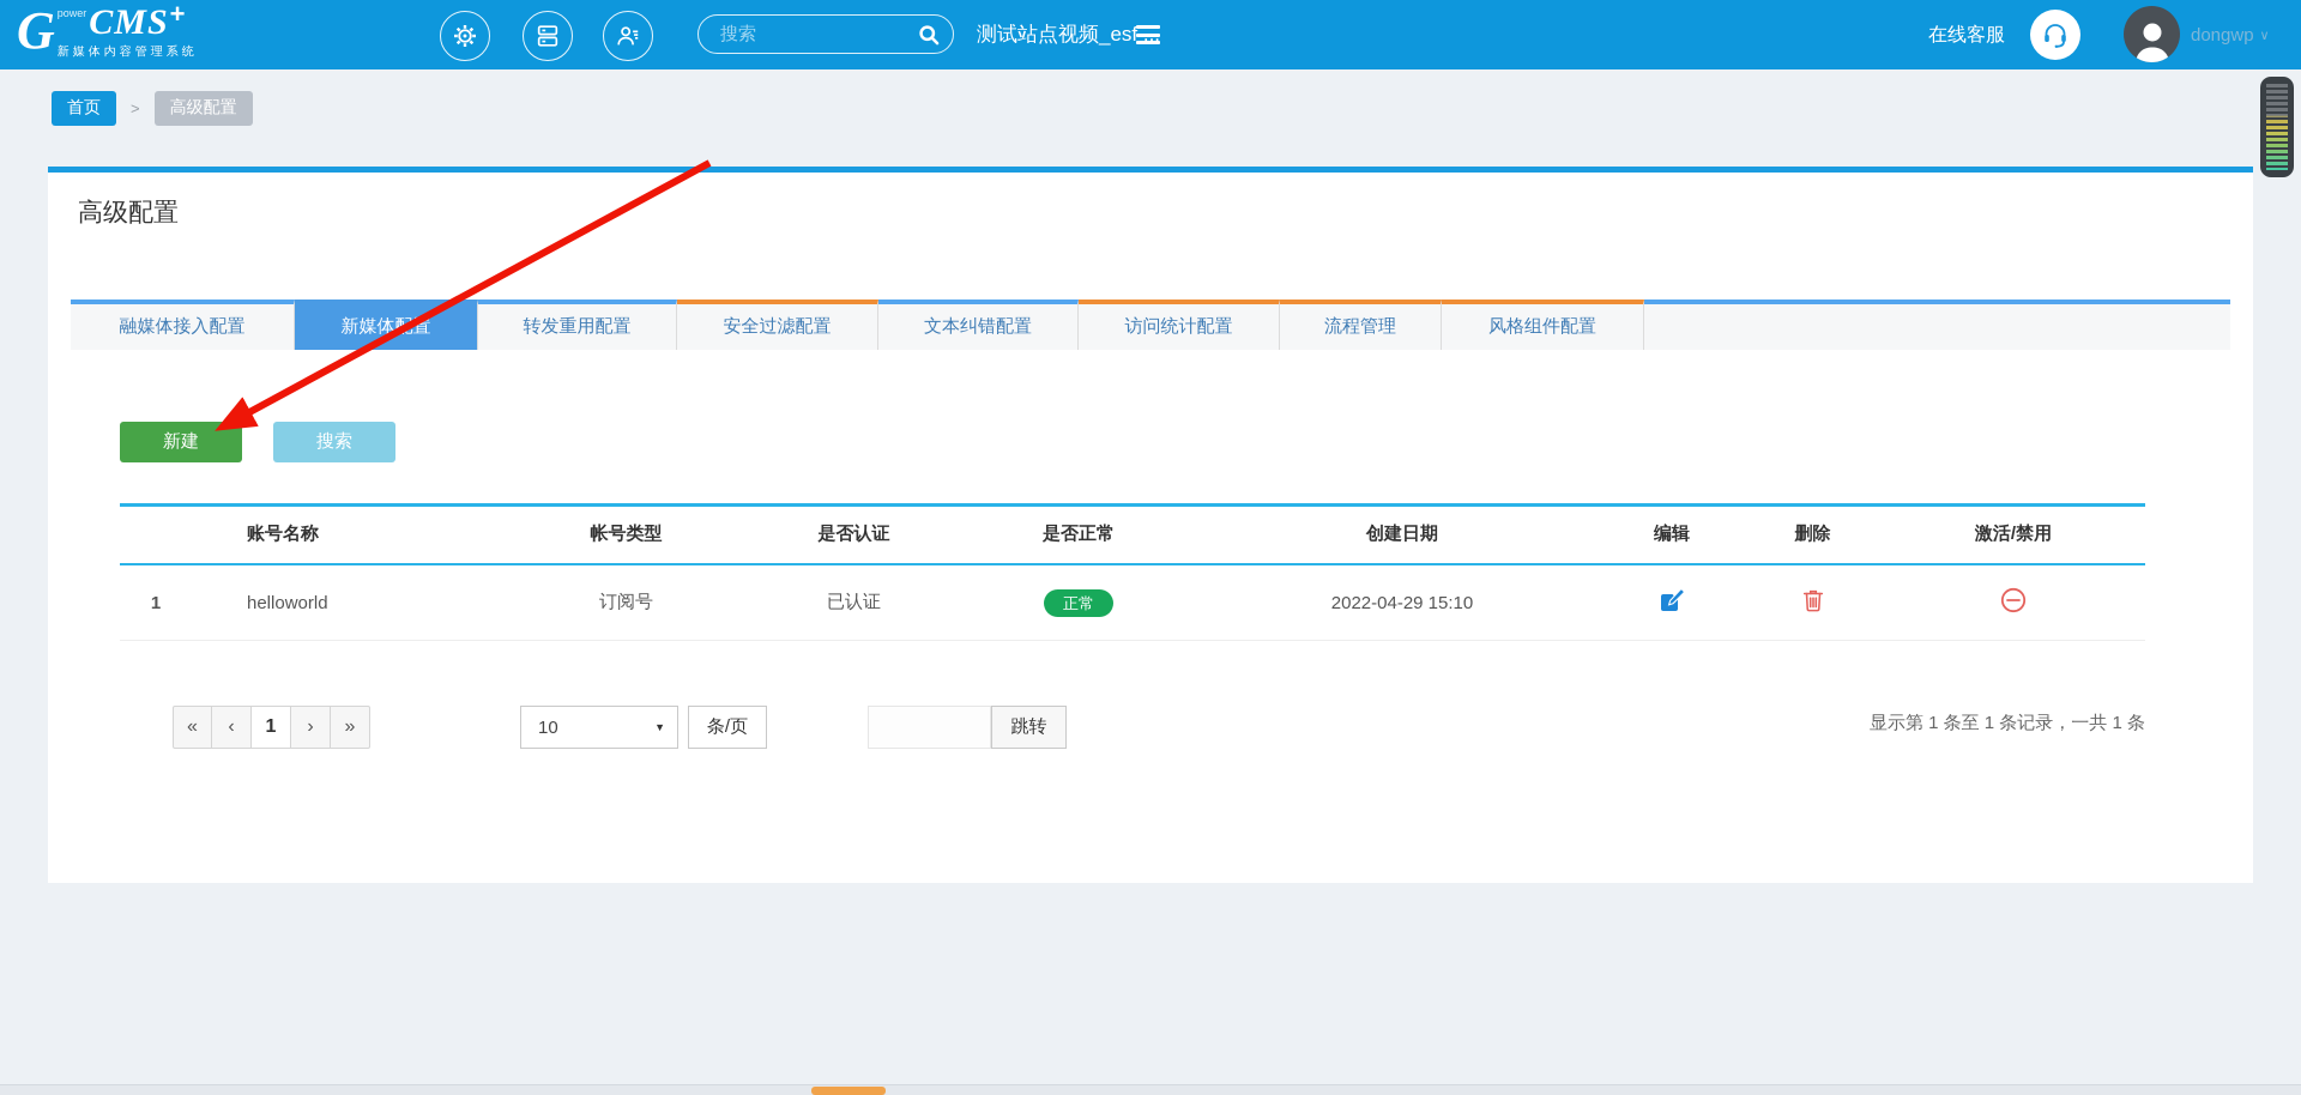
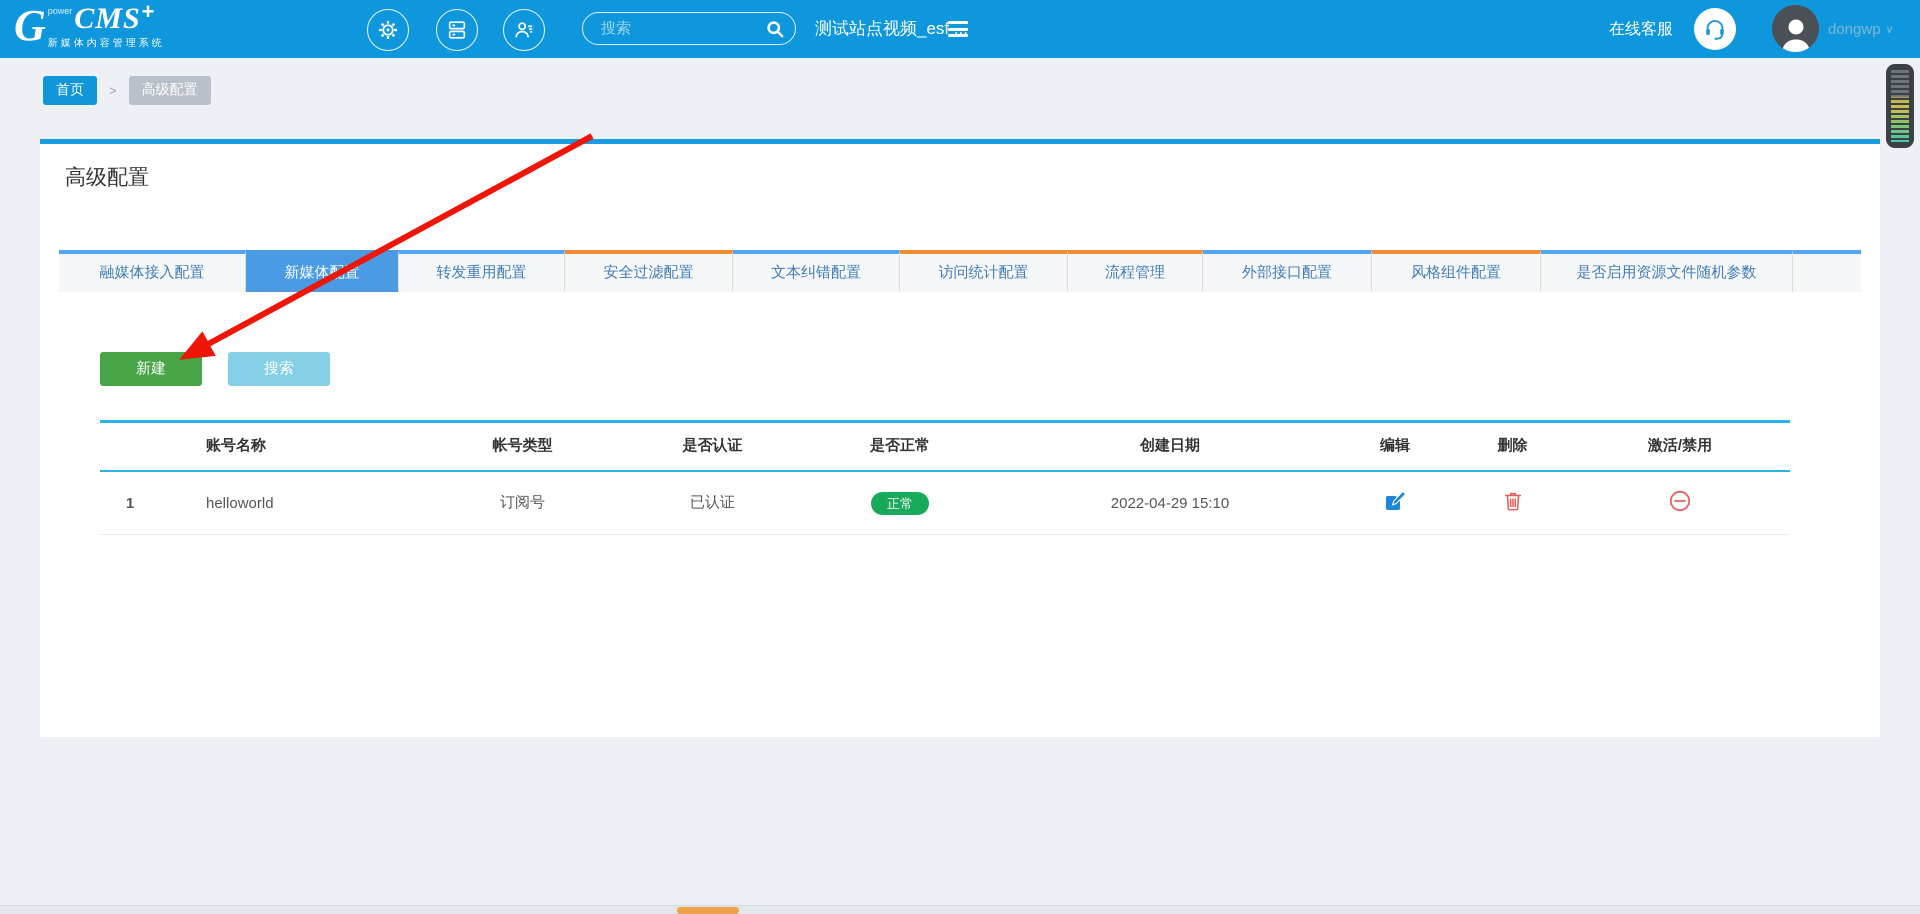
  G
  power
  CMS
  +
  新媒体内容管理系统
  搜索
  测试站点视频_esf
  在线客服
  dongwp
  ∨
  首页
  >
  高级配置
  高级配置
  融媒体接入配置
  新媒体置
  转发重用配置
  安全过滤配置
  文本纠错配置
  访问统计配置
  流程管理
+ 外部接口配置
  风格组件配置
+ 是否启用资源文件随机参数
  新建
  搜索
  	账号名称	帐号类型	是否认证	是否正常	创建日期	编辑	删除	激活/禁用
  1	helloworld	订阅号	已认证	正常	2022-04-29 15:10
- «
- ‹
- 1
- ›
- »
- 10
- ▼
- 条/页
- 跳转
- 显示第 1 条至 1 条记录，一共 1 条
